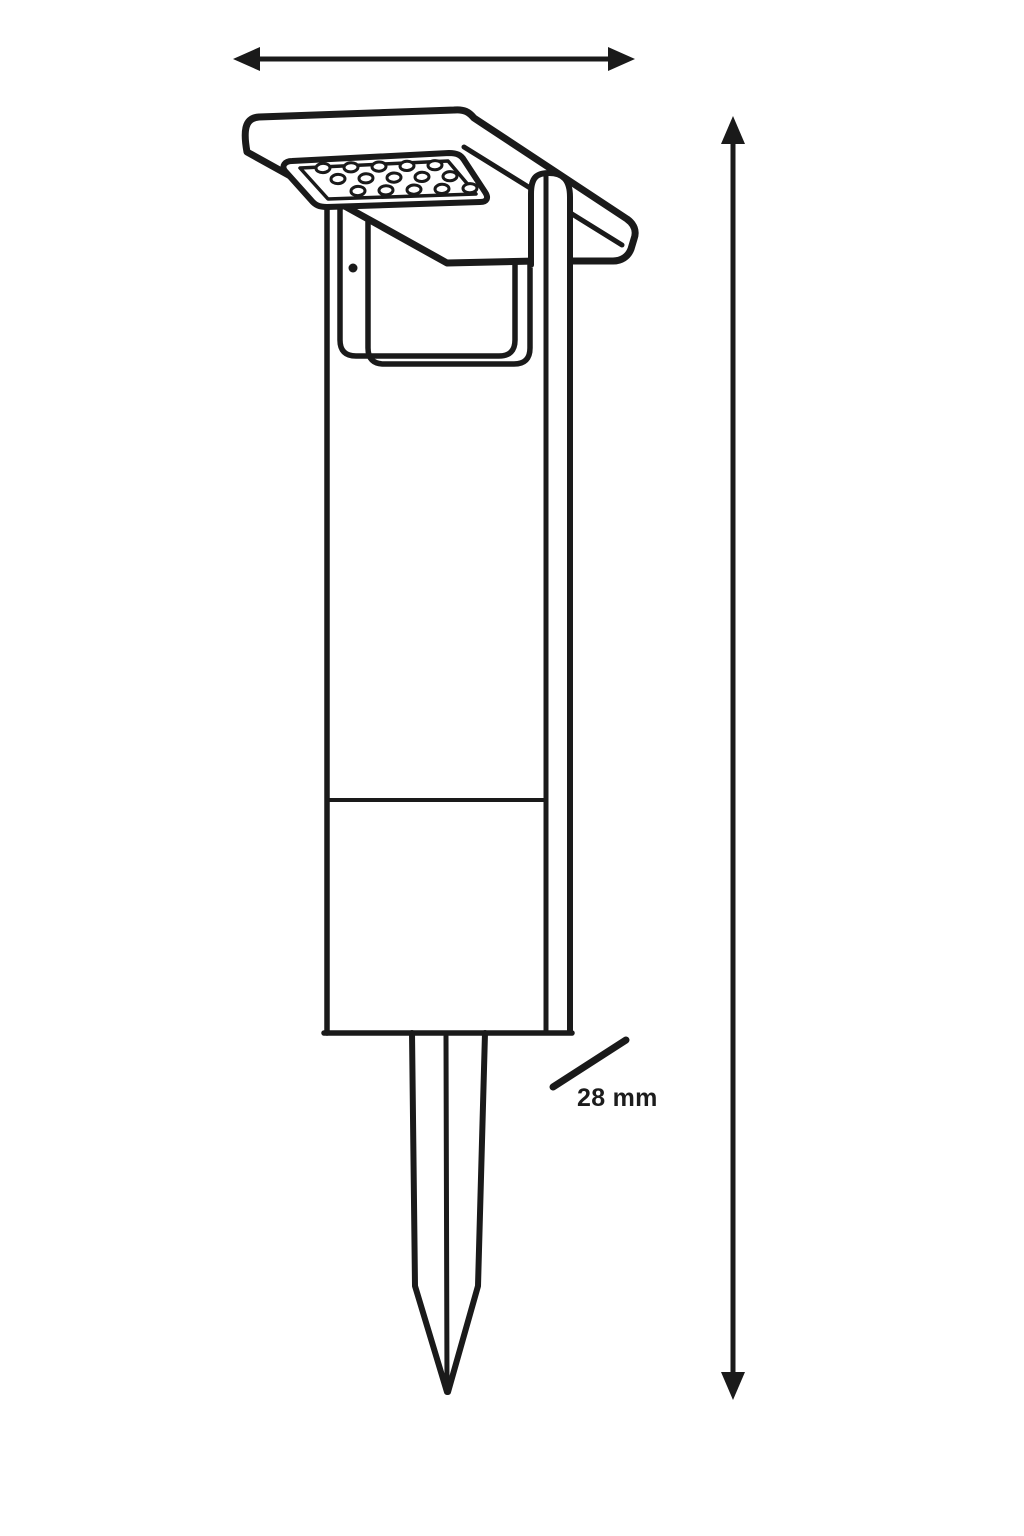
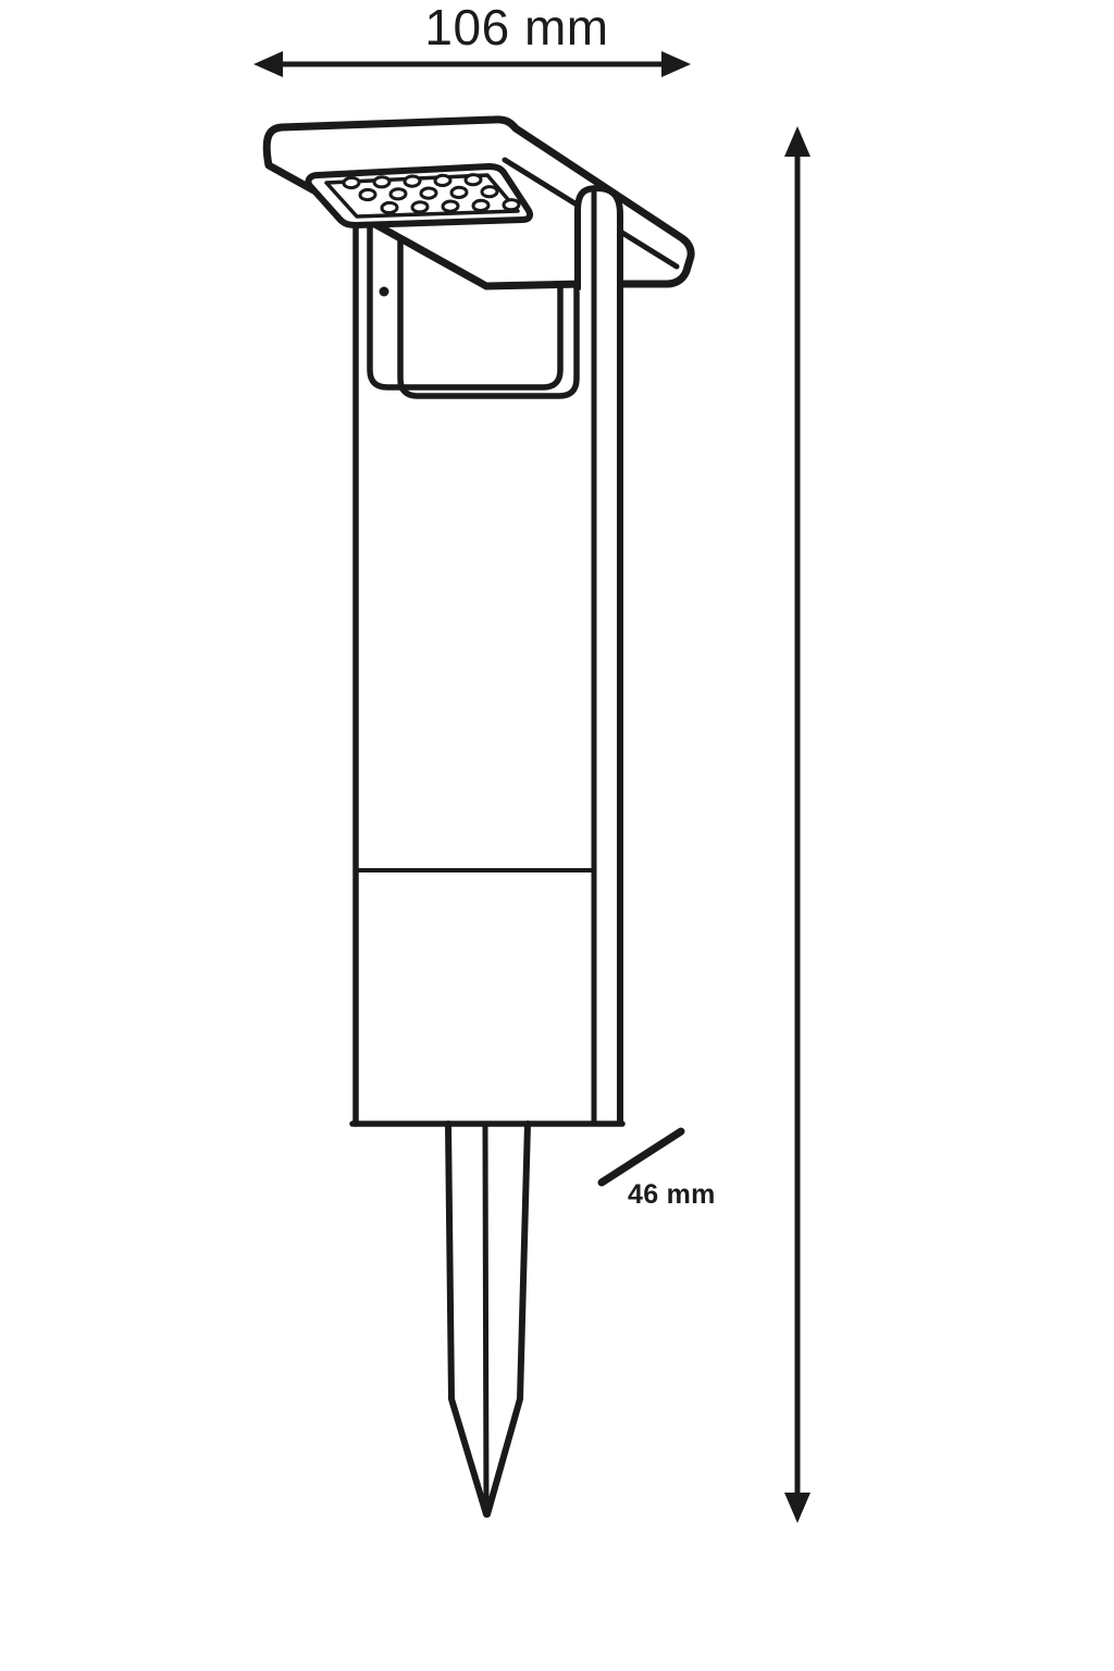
+ 106 mm
- 28 mm
+ 46 mm
